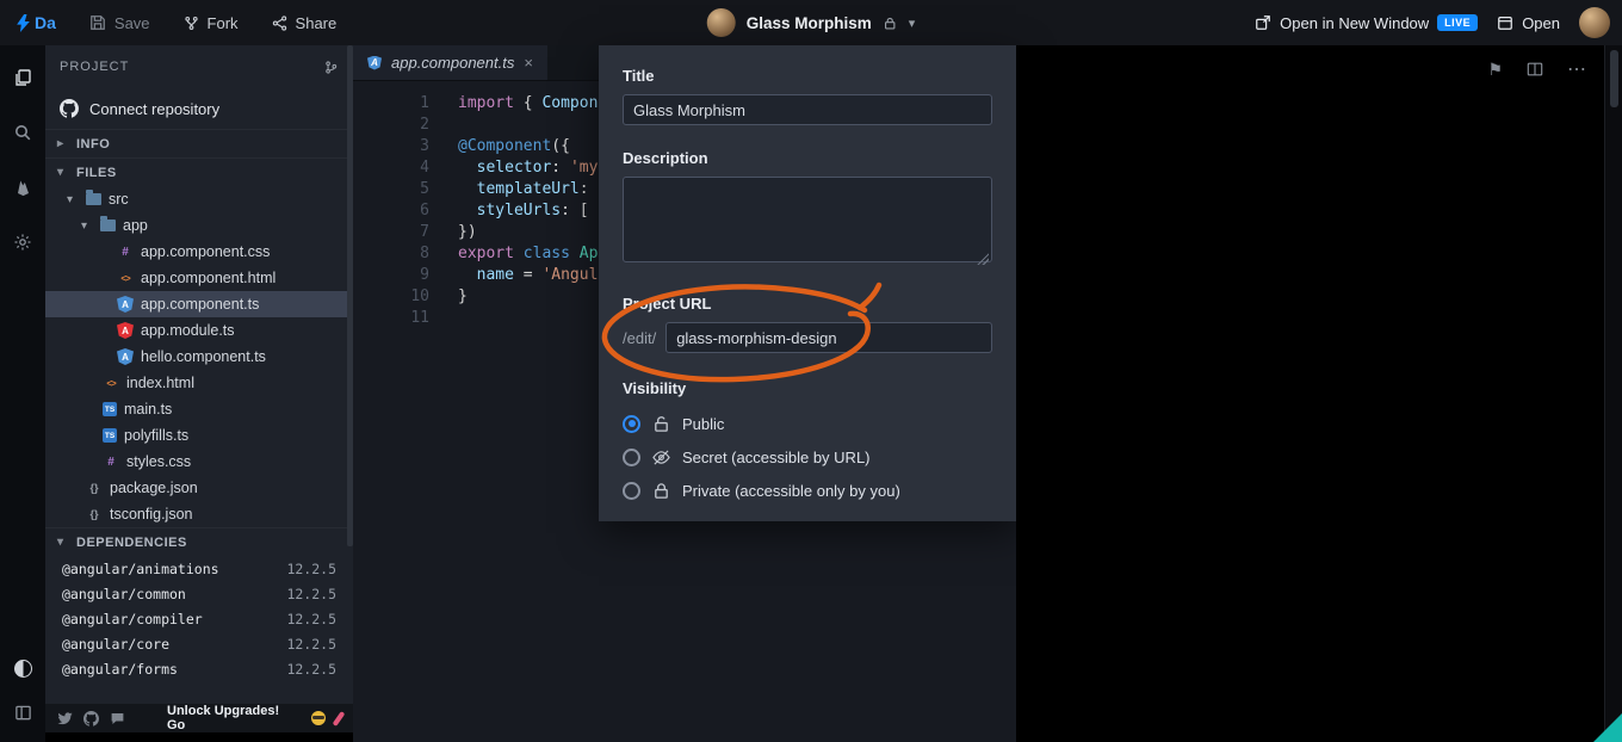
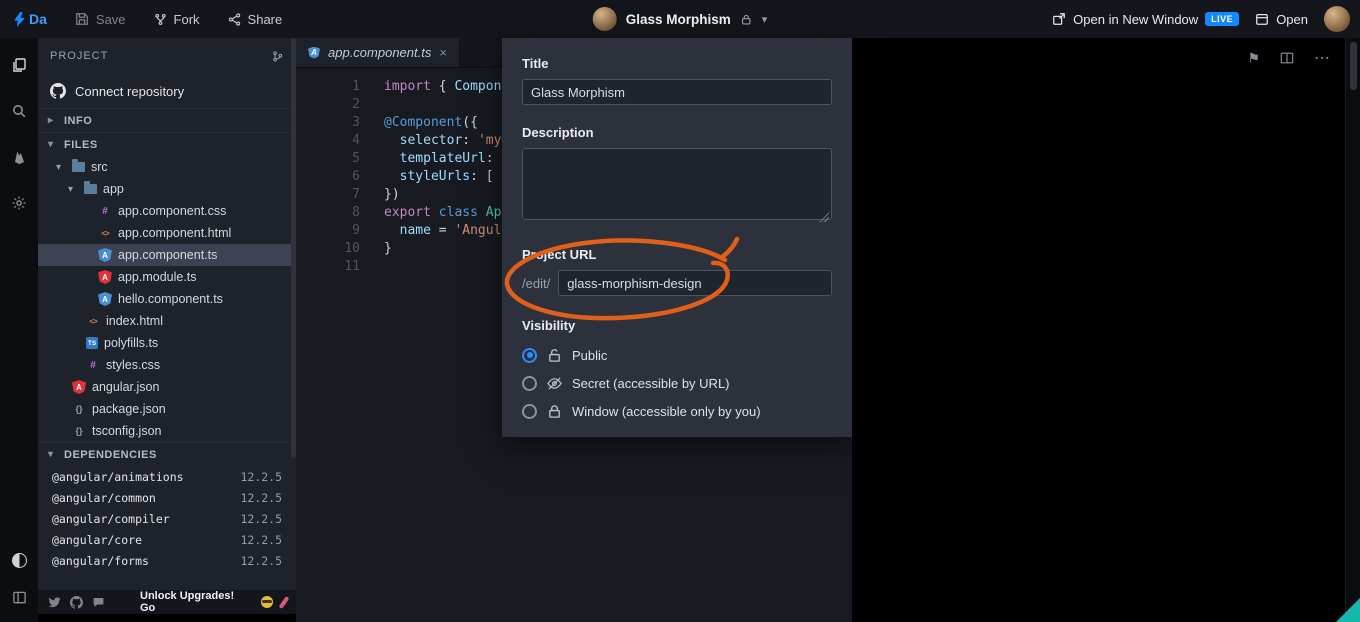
  Da
  Save
  Fork
  Share
  Glass Morphism
  ▾
  Open in New Window
  LIVE
  Open
  PROJECT
  Connect repository
  ▸
  INFO
  ▾
  FILES
  ▾
  src
  ▾
  app
  app.component.css
  app.component.html
  app.component.ts
  app.module.ts
  hello.component.ts
  index.html
- main.ts
  polyfills.ts
  styles.css
+ angular.json
  package.json
  tsconfig.json
  ▾
  DEPENDENCIES
  @angular/animations
  12.2.5
  @angular/common
  12.2.5
  @angular/compiler
  12.2.5
  @angular/core
  12.2.5
  @angular/forms
  12.2.5
  Unlock Upgrades! Go
  app.component.ts
  ×
  1
  import { Compon
  2
  3
  @Component({
  4
  selector: 'my
  5
  templateUrl:
  6
  styleUrls: [
  7
  })
  8
  export class Ap
  9
  name = 'Angul
  10
  }
  11
  ⚑
  ⋯
  Title
  Glass Morphism
  Description
  Pject URL
  /edit/
  glass-morphism-design
  Visibility
  Public
  Secret (accessible by URL)
- Private (accessible only by you)
+ Window (accessible only by you)
